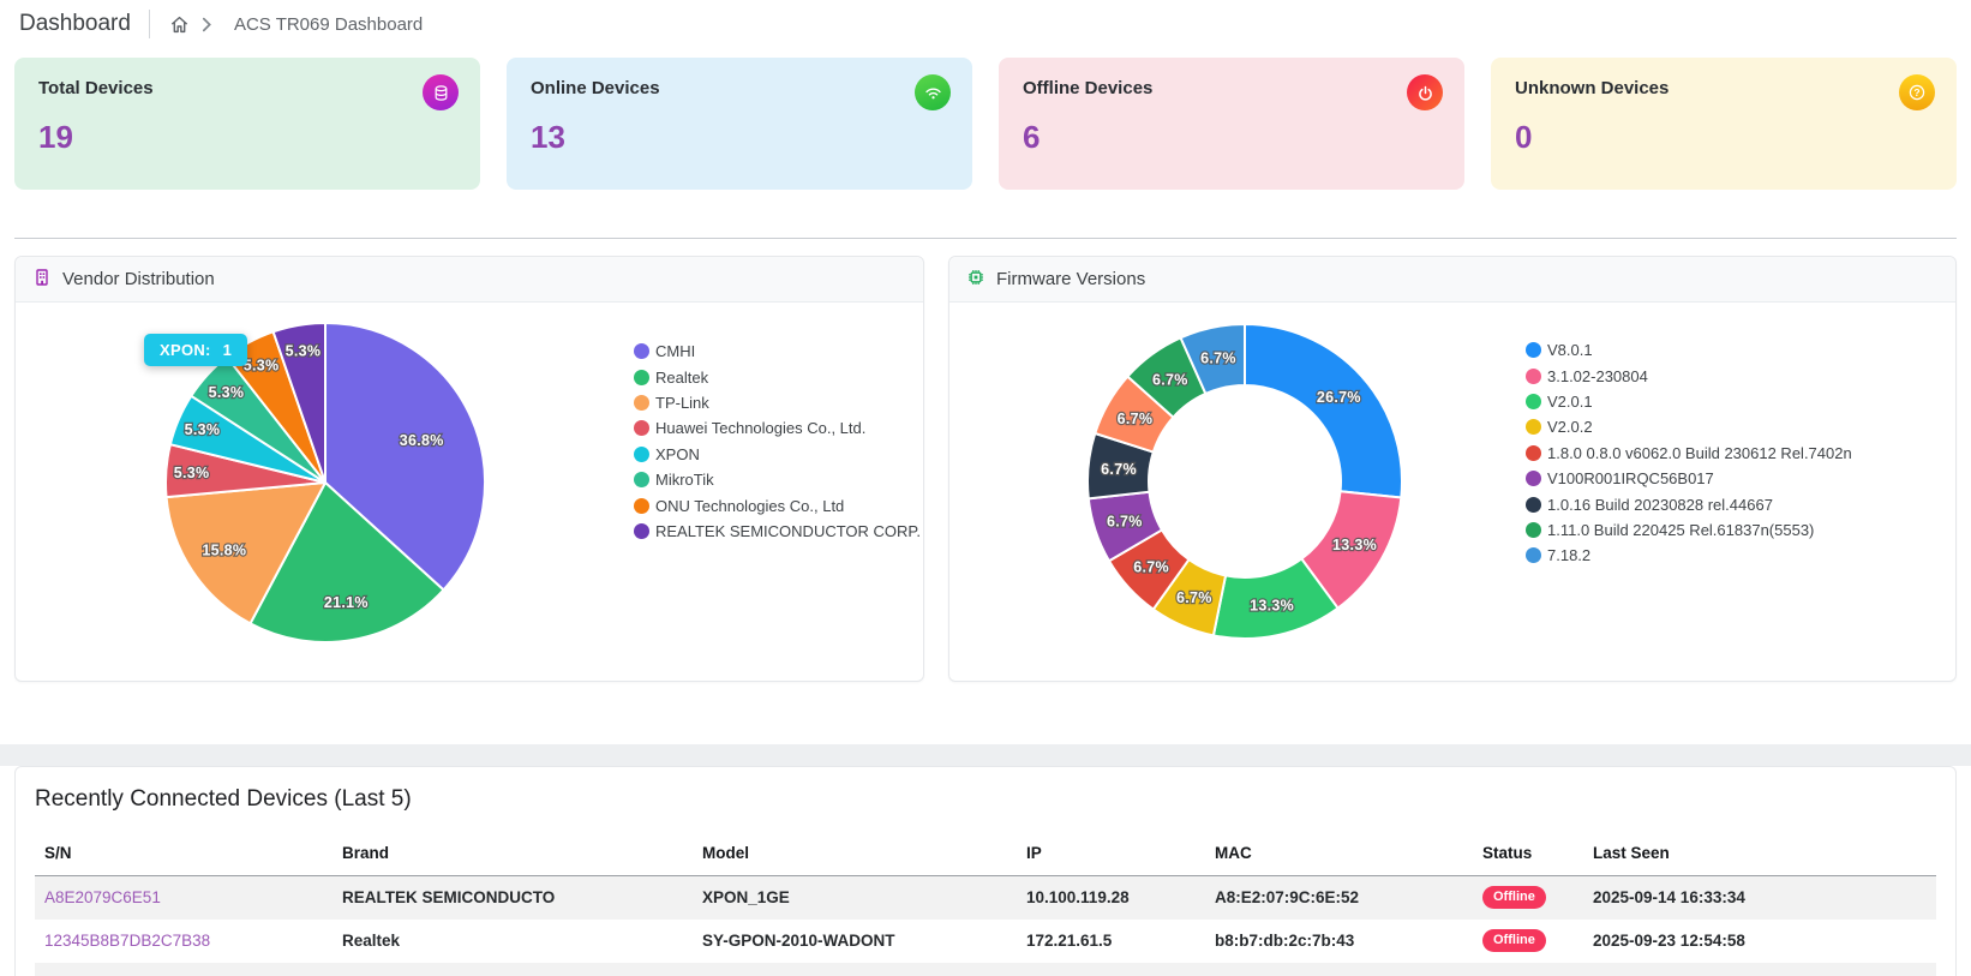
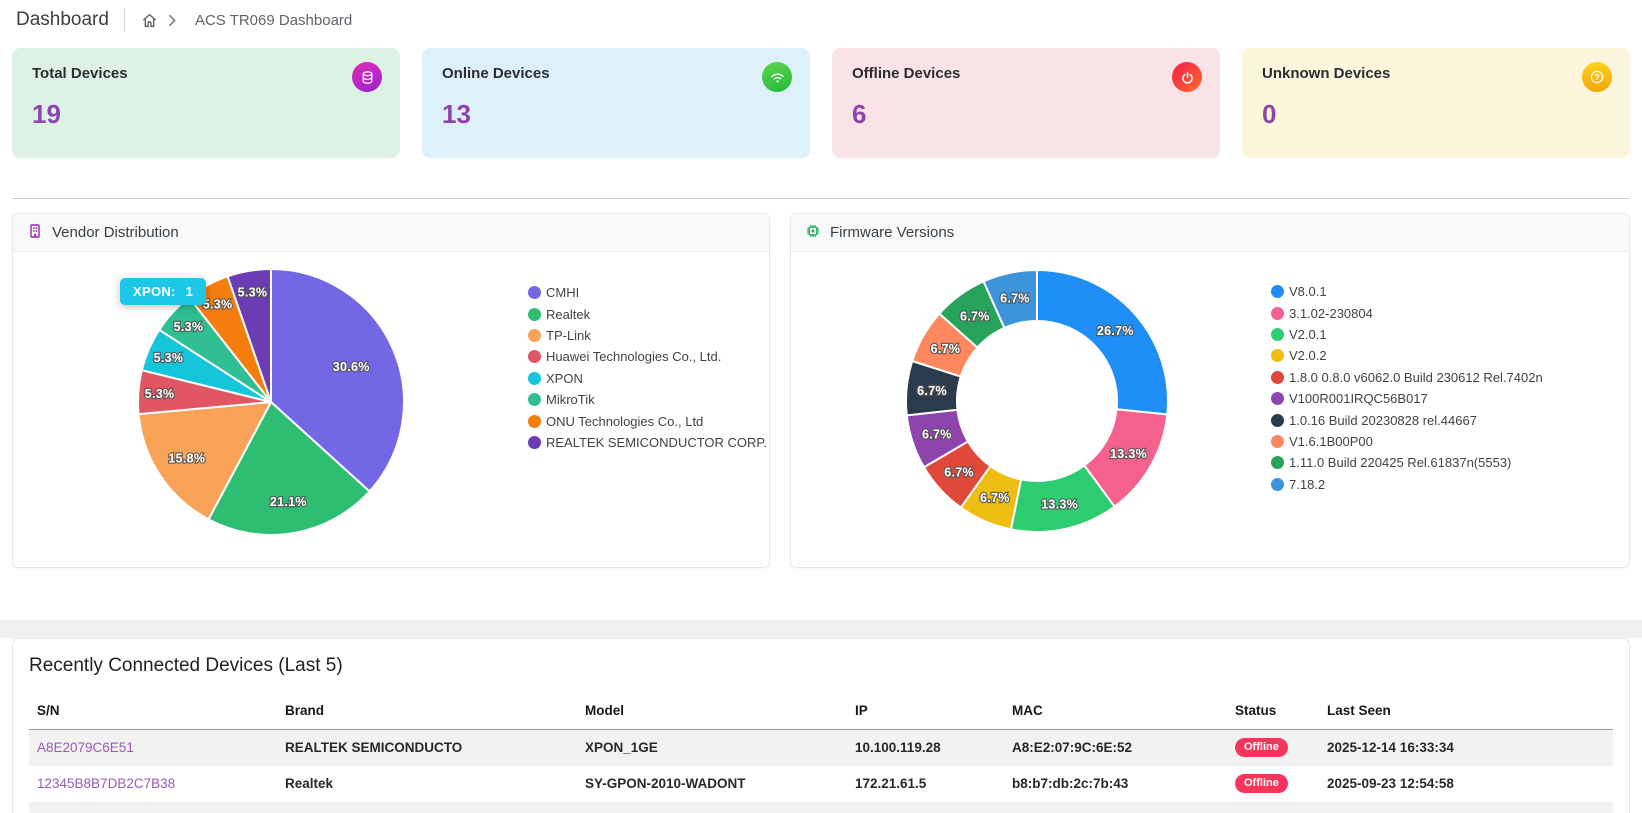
  Dashboard
  ACS TR069 Dashboard
  Total Devices
  19
  Online Devices
  13
  Offline Devices
  6
  Unknown Devices
  0
  ?
  Vendor Distribution
- 36.8%
+ 30.6%
  21.1%
  15.8%
  5.3%
  5.3%
  5.3%
  5.3%
  5.3%
  CMHI
  Realtek
  TP-Link
  Huawei Technologies Co., Ltd.
  XPON
  MikroTik
  ONU Technologies Co., Ltd
  REALTEK SEMICONDUCTOR CORP.
  XPON:
  1
  Firmware Versions
  26.7%
  13.3%
  13.3%
  6.7%
  6.7%
  6.7%
  6.7%
  6.7%
  6.7%
  6.7%
  V8.0.1
  3.1.02-230804
  V2.0.1
  V2.0.2
  1.8.0 0.8.0 v6062.0 Build 230612 Rel.7402n
  V100R001IRQC56B017
  1.0.16 Build 20230828 rel.44667
+ V1.6.1B00P00
  1.11.0 Build 220425 Rel.61837n(5553)
  7.18.2
  Recently Connected Devices (Last 5)
  S/N	Brand	Model	IP	MAC	Status	Last Seen
- A8E2079C6E51	REALTEK SEMICONDUCTO	XPON_1GE	10.100.119.28	A8:E2:07:9C:6E:52	Offline	2025-09-14 16:33:34
+ A8E2079C6E51	REALTEK SEMICONDUCTO	XPON_1GE	10.100.119.28	A8:E2:07:9C:6E:52	Offline	2025-12-14 16:33:34
  12345B8B7DB2C7B38	Realtek	SY-GPON-2010-WADONT	172.21.61.5	b8:b7:db:2c:7b:43	Offline	2025-09-23 12:54:58
